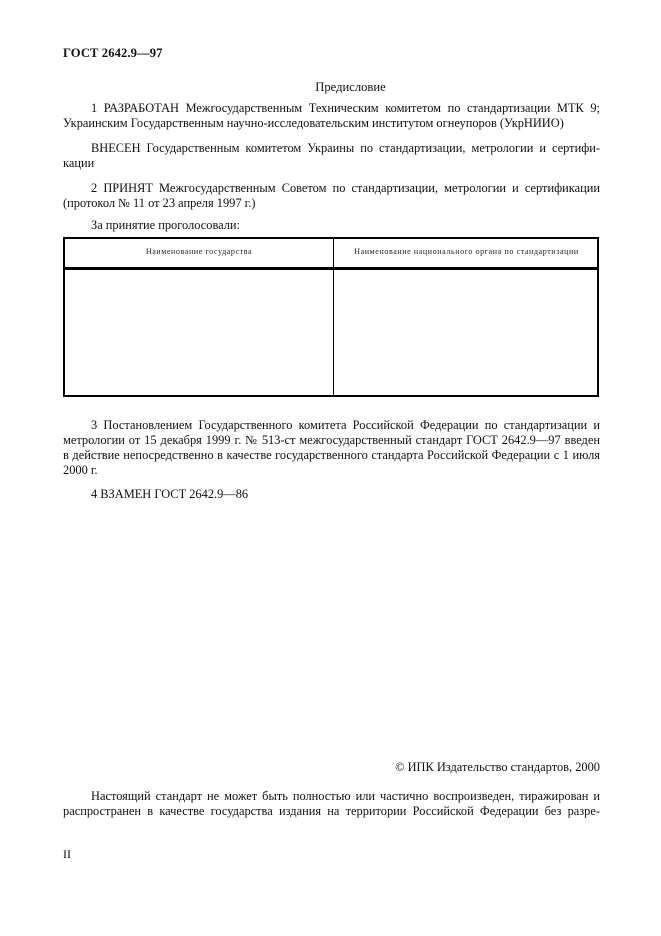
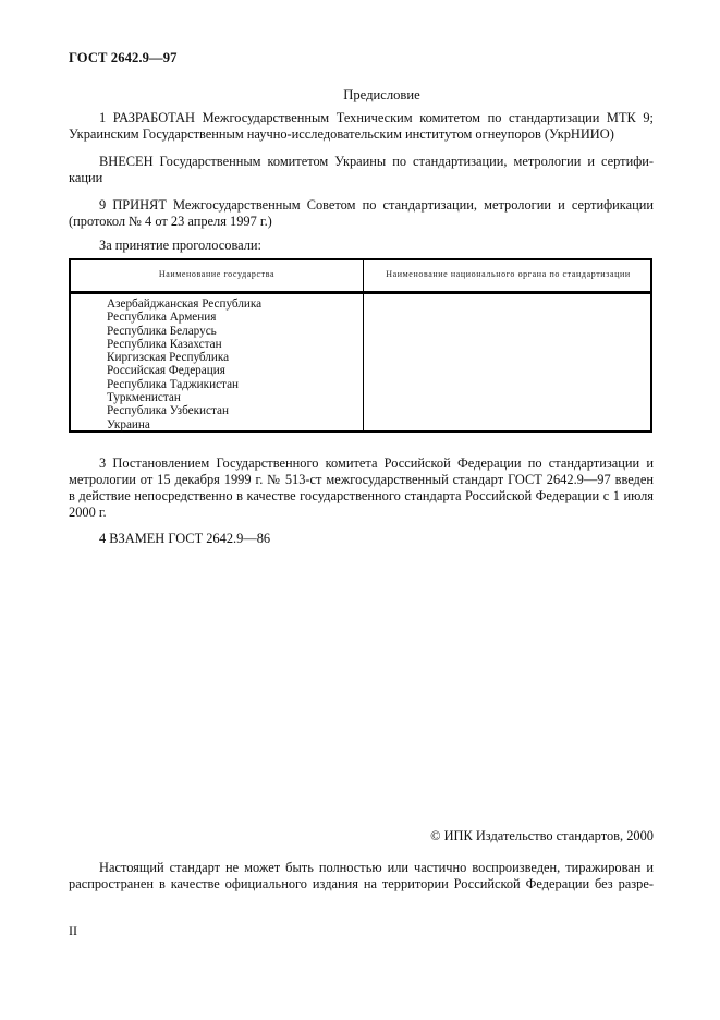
  ГОСТ 2642.9—97
  Предисловие
  1 РАЗРАБОТАН Межгосударственным Техническим комитетом по стандартизации МТК 9;
  Украинским Государственным научно-исследовательским институтом огнеупоров (УкрНИИО)
  ВНЕСЕН Государственным комитетом Украины по стандартизации, метрологии и сертифи-
  кации
- 2 ПРИНЯТ Межгосударственным Советом по стандартизации, метрологии и сертификации
+ 9 ПРИНЯТ Межгосударственным Советом по стандартизации, метрологии и сертификации
- (протокол № 11 от 23 апреля 1997 г.)
+ (протокол № 4 от 23 апреля 1997 г.)
  За принятие проголосовали:
  Наименование государства
  Наименование национального органа по стандартизации
+ Азербайджанская Республика
+ Республика Армения
+ Республика Беларусь
+ Республика Казахстан
+ Киргизская Республика
+ Российская Федерация
+ Республика Таджикистан
+ Туркменистан
+ Республика Узбекистан
+ Украина
  3 Постановлением Государственного комитета Российской Федерации по стандартизации и
  метрологии от 15 декабря 1999 г. № 513-ст межгосударственный стандарт ГОСТ 2642.9—97 введен
  в действие непосредственно в качестве государственного стандарта Российской Федерации с 1 июля
  2000 г.
  4 ВЗАМЕН ГОСТ 2642.9—86
  © ИПК Издательство стандартов, 2000
  Настоящий стандарт не может быть полностью или частично воспроизведен, тиражирован и
- распространен в качестве государства издания на территории Российской Федерации без разре-
+ распространен в качестве официального издания на территории Российской Федерации без разре-
  II
